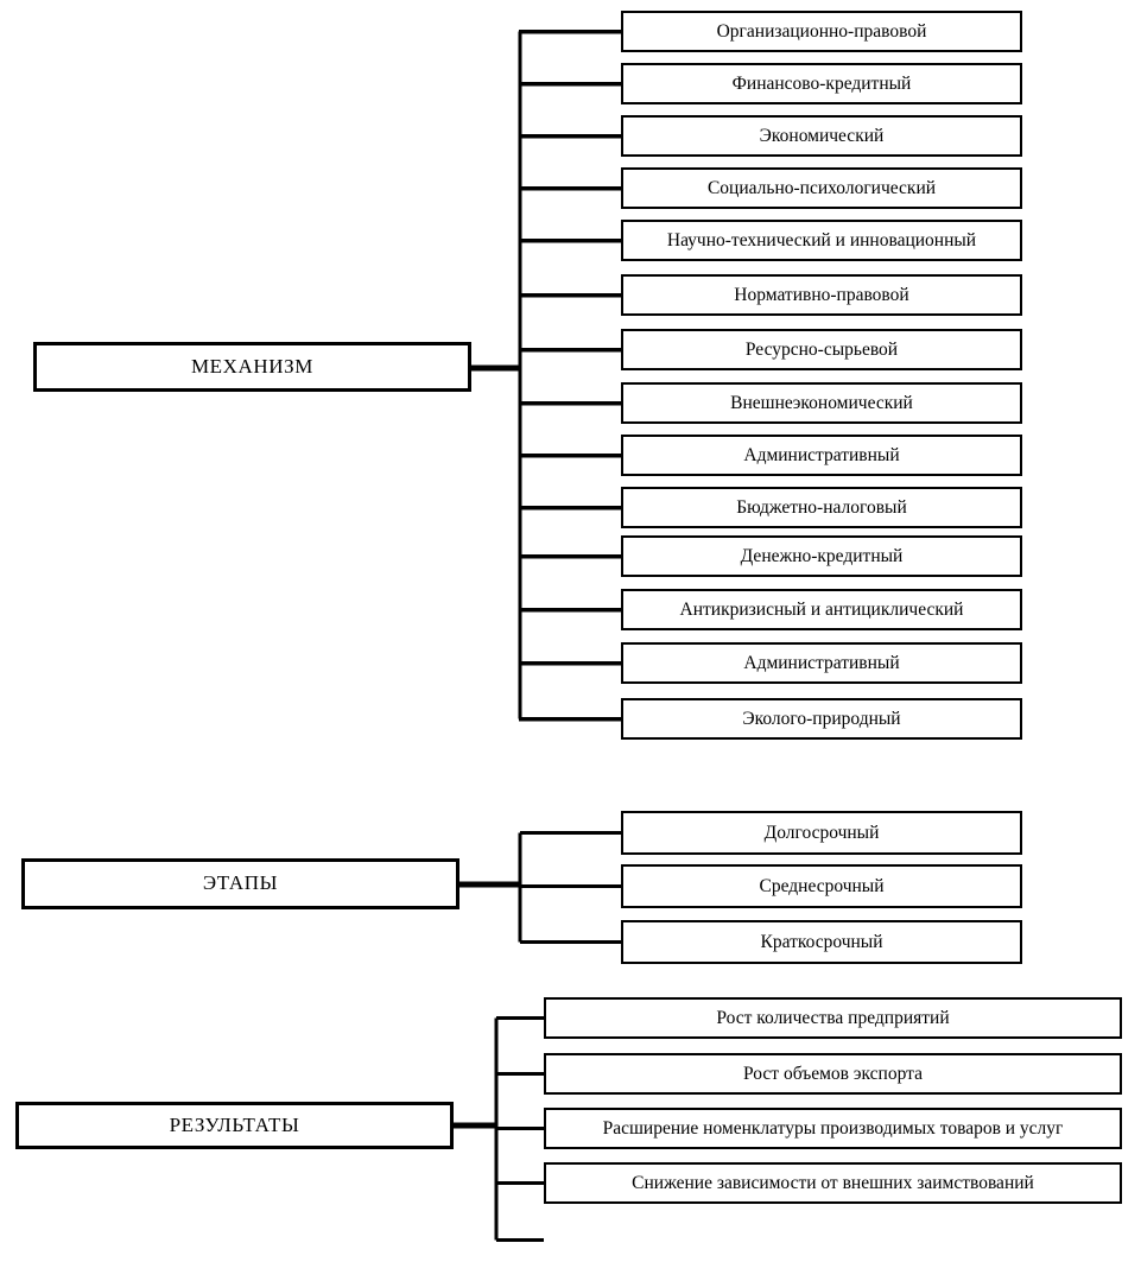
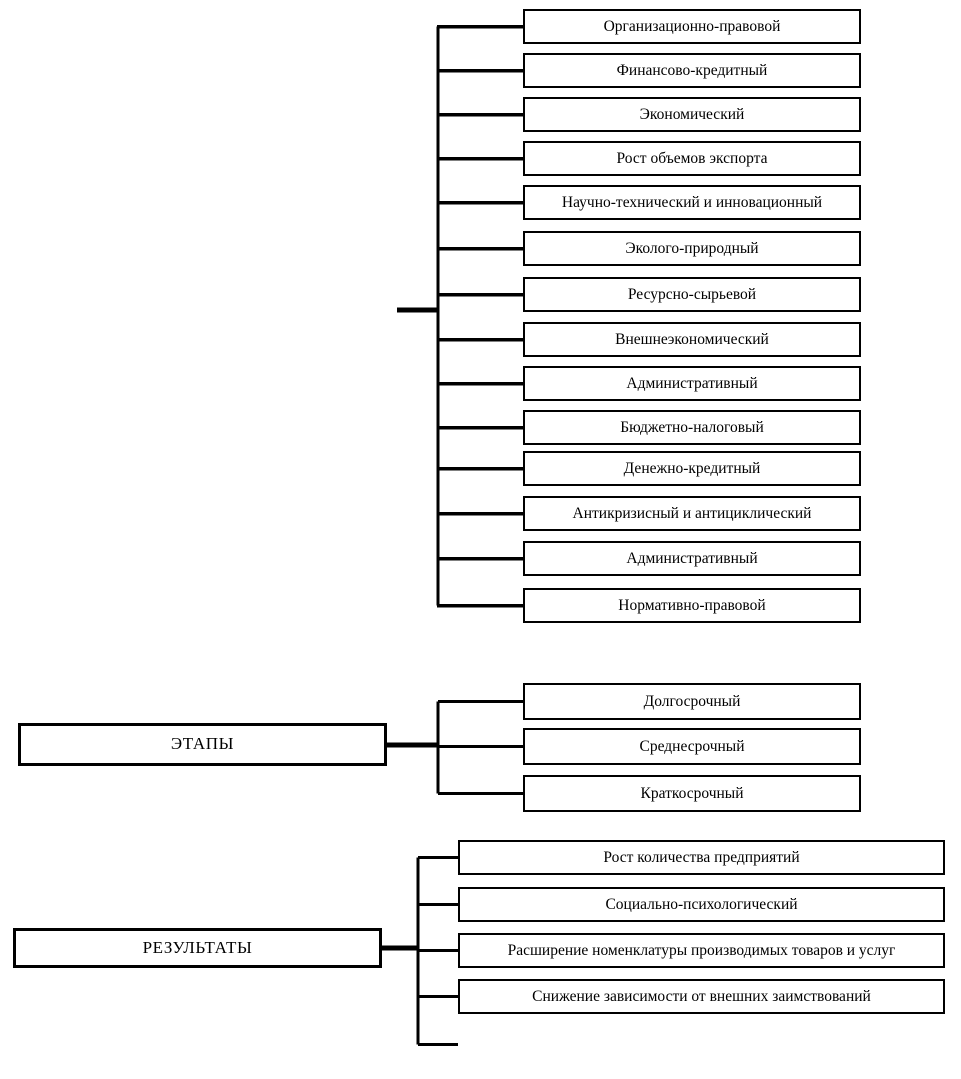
- МЕХАНИЗМ
  Организационно-правовой
  Финансово-кредитный
  Экономический
- Социально-психологический
+ Рост объемов экспорта
  Научно-технический и инновационный
- Нормативно-правовой
+ Эколого-природный
  Ресурсно-сырьевой
  Внешнеэкономический
  Административный
  Бюджетно-налоговый
  Денежно-кредитный
  Антикризисный и антициклический
  Административный
- Эколого-природный
+ Нормативно-правовой
  ЭТАПЫ
  Долгосрочный
  Среднесрочный
  Краткосрочный
  РЕЗУЛЬТАТЫ
  Рост количества предприятий
- Рост объемов экспорта
+ Социально-психологический
  Расширение номенклатуры производимых товаров и услуг
  Снижение зависимости от внешних заимствований
